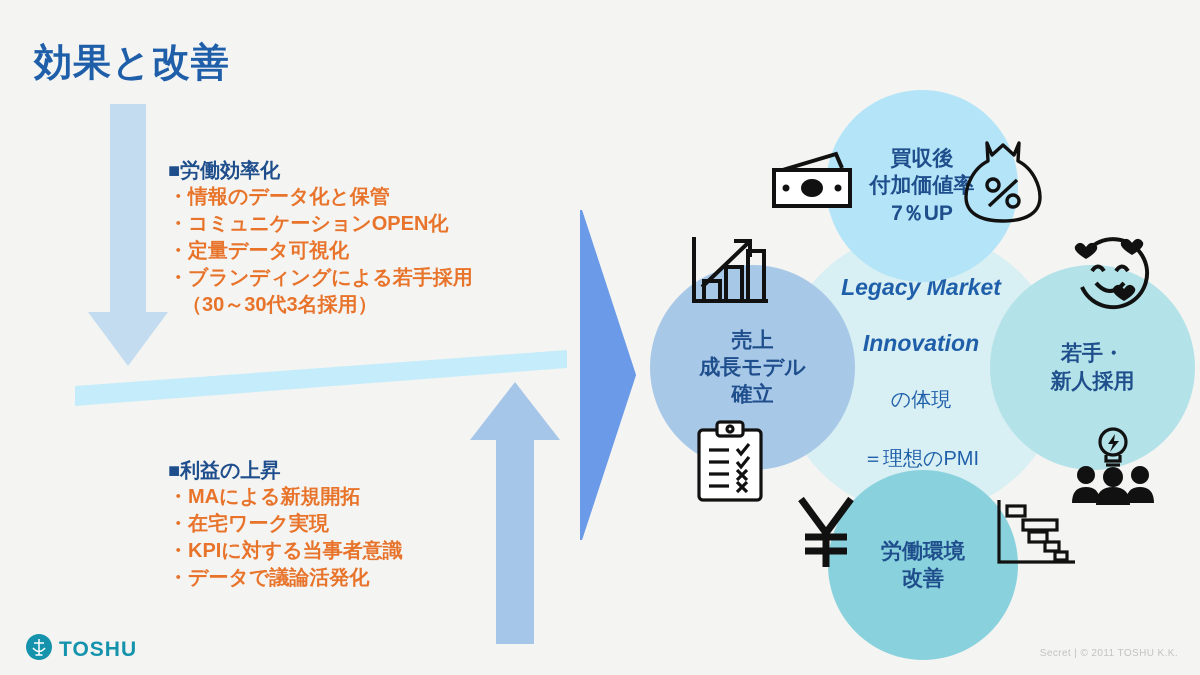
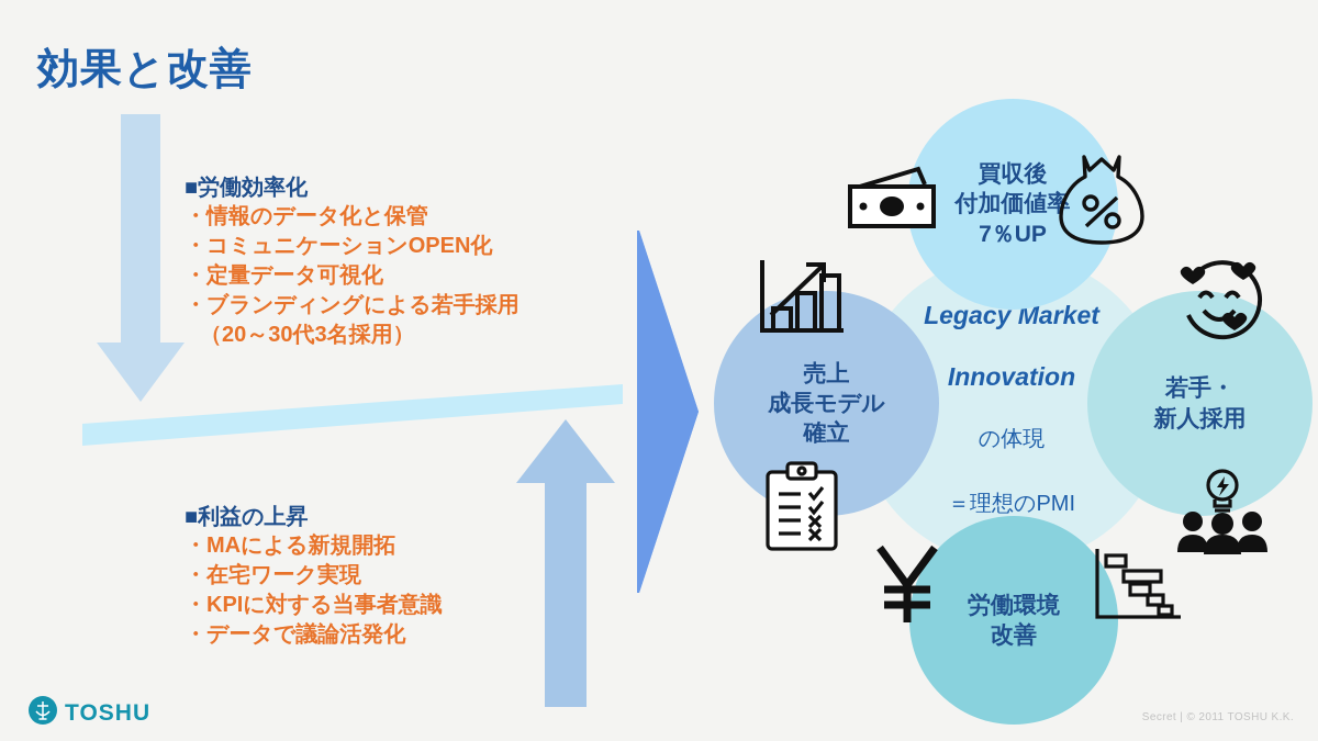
  効果と改善
  ■労働効率化
  ・情報のデータ化と保管
  ・コミュニケーションOPEN化
  ・定量データ可視化
  ・ブランディングによる若手採用
- （30～30代3名採用）
+ （20～30代3名採用）
  ■利益の上昇
  ・MAによる新規開拓
  ・在宅ワーク実現
  ・KPIに対する当事者意識
  ・データで議論活発化
  Legacy Market
  Innovation
  の体現
  ＝理想のPMI
  買収後
  付加価値率
  7％UP
  売上
  成長モデル
  確立
  若手・
  新人採用
  労働環境
  改善
  TOSHU
  Secret | © 2011 TOSHU K.K.
